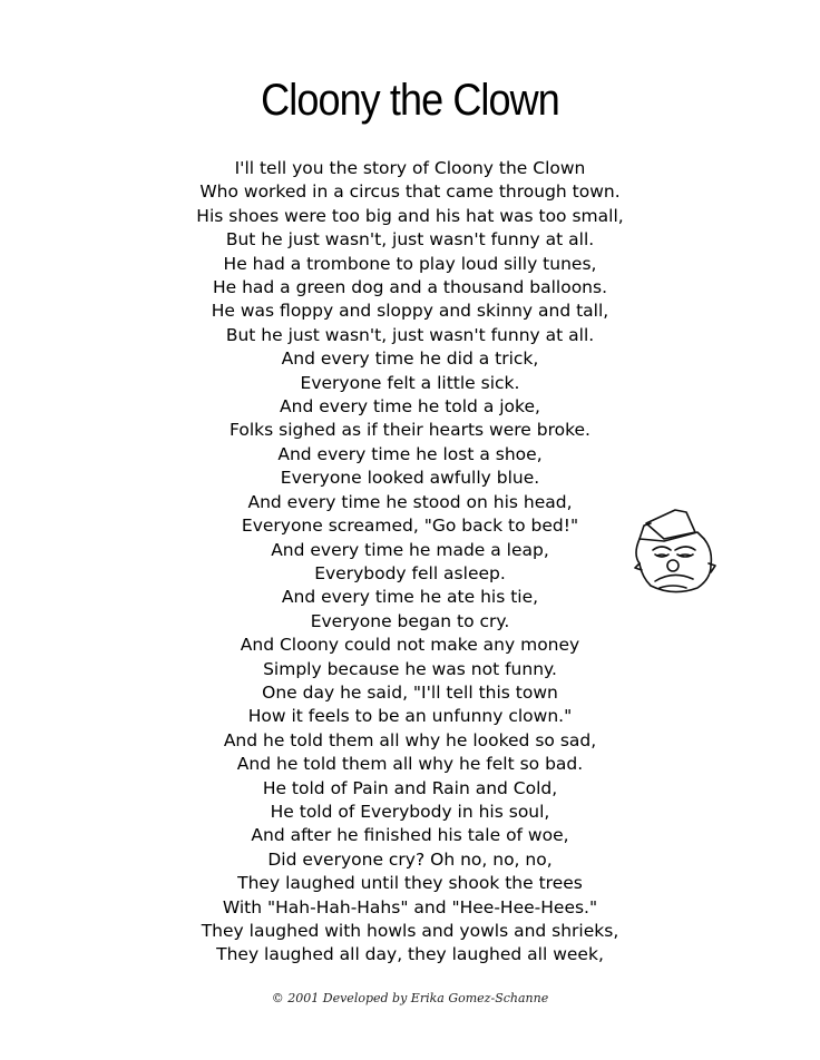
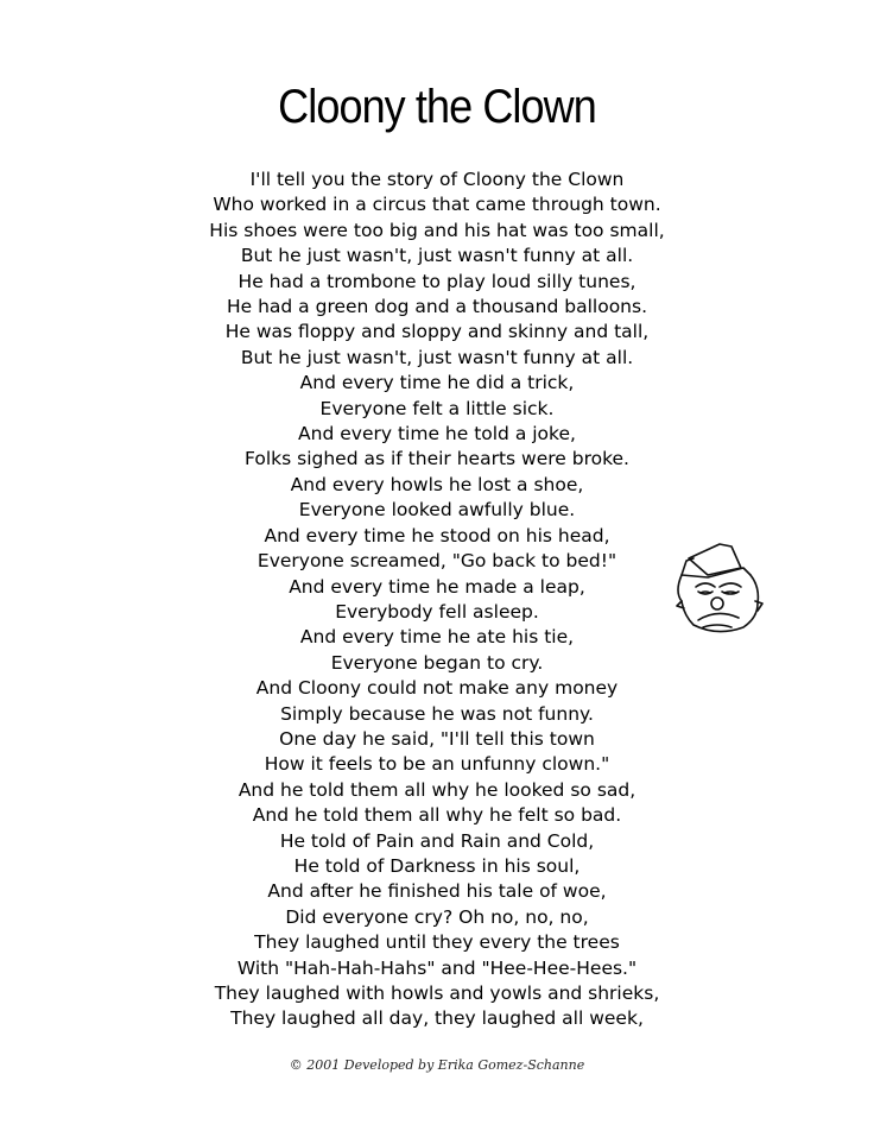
  Cloony the Clown
  I'll tell you the story of Cloony the Clown
  Who worked in a circus that came through town.
  His shoes were too big and his hat was too small,
  But he just wasn't, just wasn't funny at all.
  He had a trombone to play loud silly tunes,
  He had a green dog and a thousand balloons.
  He was floppy and sloppy and skinny and tall,
  But he just wasn't, just wasn't funny at all.
  And every time he did a trick,
  Everyone felt a little sick.
  And every time he told a joke,
  Folks sighed as if their hearts were broke.
- And every time he lost a shoe,
+ And every howls he lost a shoe,
  Everyone looked awfully blue.
  And every time he stood on his head,
  Everyone screamed, "Go back to bed!"
  And every time he made a leap,
  Everybody fell asleep.
  And every time he ate his tie,
  Everyone began to cry.
  And Cloony could not make any money
  Simply because he was not funny.
  One day he said, "I'll tell this town
  How it feels to be an unfunny clown."
  And he told them all why he looked so sad,
  And he told them all why he felt so bad.
  He told of Pain and Rain and Cold,
- He told of Everybody in his soul,
+ He told of Darkness in his soul,
  And after he finished his tale of woe,
  Did everyone cry? Oh no, no, no,
- They laughed until they shook the trees
+ They laughed until they every the trees
  With "Hah-Hah-Hahs" and "Hee-Hee-Hees."
  They laughed with howls and yowls and shrieks,
  They laughed all day, they laughed all week,
  © 2001 Developed by Erika Gomez-Schanne
